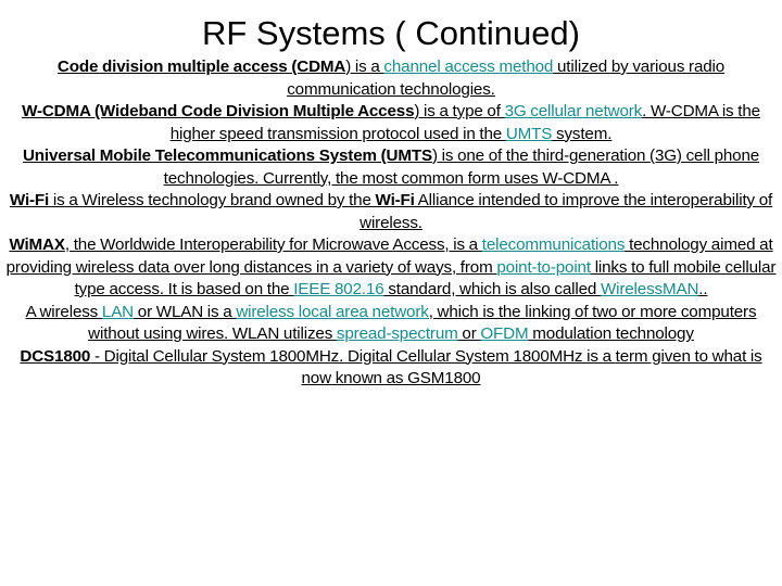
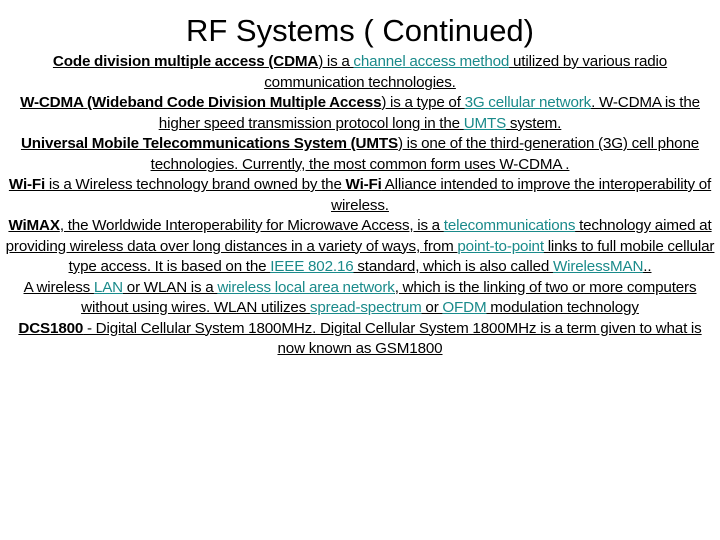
  RF Systems ( Continued)
  Code division multiple access (CDMA) is a channel access method utilized by various radio communication technologies.
- W-CDMA (Wideband Code Division Multiple Access) is a type of 3G cellular network. W-CDMA is the higher speed transmission protocol used in the UMTS system.
+ W-CDMA (Wideband Code Division Multiple Access) is a type of 3G cellular network. W-CDMA is the higher speed transmission protocol long in the UMTS system.
  Universal Mobile Telecommunications System (UMTS) is one of the third-generation (3G) cell phone technologies. Currently, the most common form uses W-CDMA .
  Wi-Fi is a Wireless technology brand owned by the Wi-Fi Alliance intended to improve the interoperability of wireless.
  WiMAX, the Worldwide Interoperability for Microwave Access, is a telecommunications technology aimed at providing wireless data over long distances in a variety of ways, from point-to-point links to full mobile cellular type access. It is based on the IEEE 802.16 standard, which is also called WirelessMAN..
  A wireless LAN or WLAN is a wireless local area network, which is the linking of two or more computers without using wires. WLAN utilizes spread-spectrum or OFDM modulation technology
  DCS1800 - Digital Cellular System 1800MHz. Digital Cellular System 1800MHz is a term given to what is now known as GSM1800
